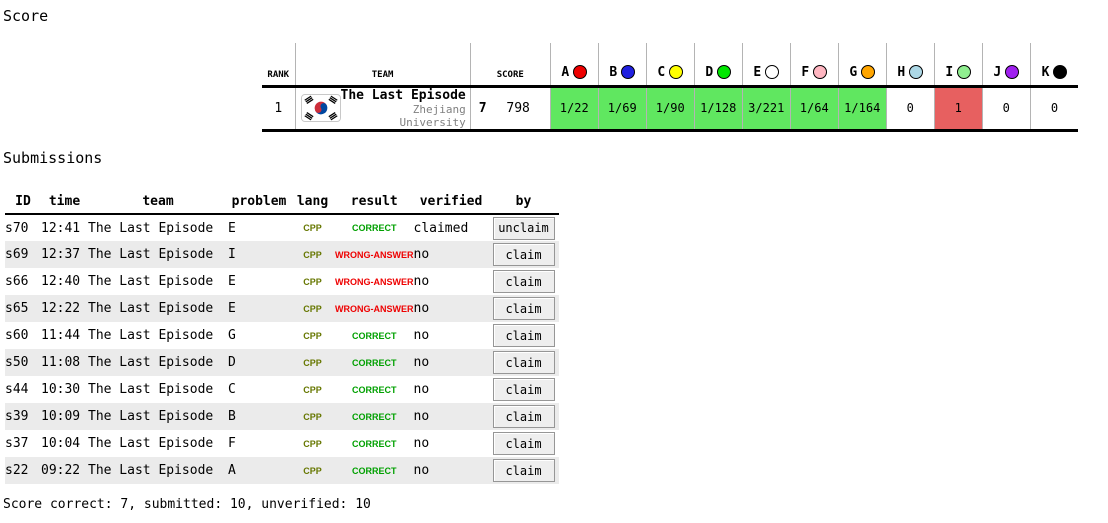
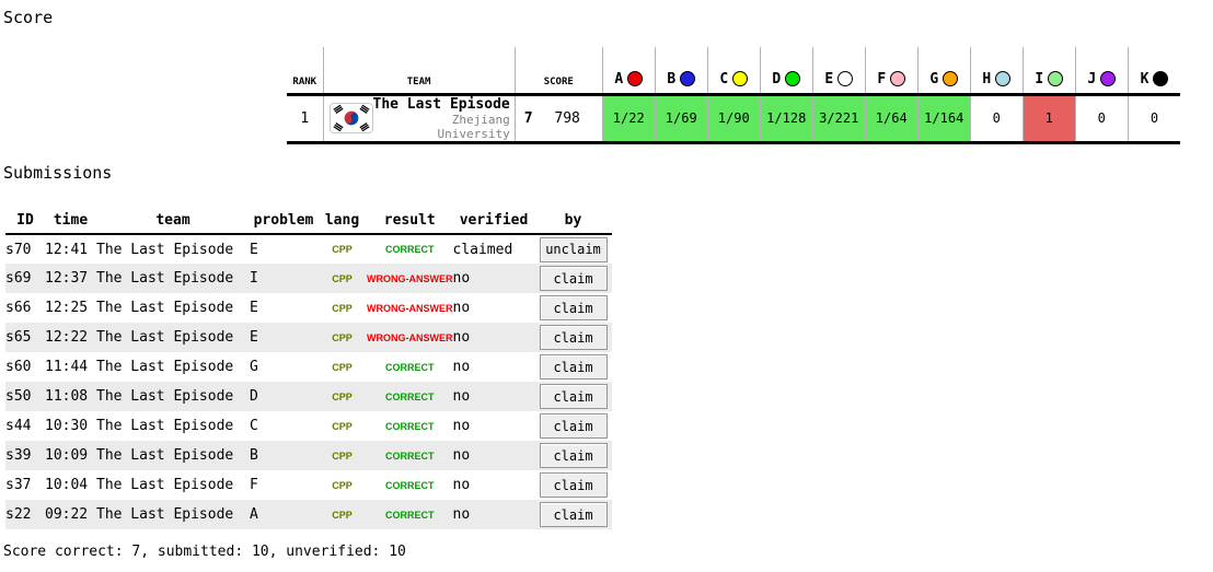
  Score
  RANK	TEAM	SCORE	A	B	C	D	E	F	G	H	I	J	K
  1	The Last Episode Zhejiang University	7 798	1/22	1/69	1/90	1/128	3/221	1/64	1/164	0	1	0	0
  Submissions
  ID	time	team	problem	lang	result	verified	by
  s70	12:41	The Last Episode	E	CPP	CORRECT	claimed	unclaim
  s69	12:37	The Last Episode	I	CPP	WRONG-ANSWER	no	claim
- s66	12:40	The Last Episode	E	CPP	WRONG-ANSWER	no	claim
+ s66	12:25	The Last Episode	E	CPP	WRONG-ANSWER	no	claim
  s65	12:22	The Last Episode	E	CPP	WRONG-ANSWER	no	claim
  s60	11:44	The Last Episode	G	CPP	CORRECT	no	claim
  s50	11:08	The Last Episode	D	CPP	CORRECT	no	claim
  s44	10:30	The Last Episode	C	CPP	CORRECT	no	claim
  s39	10:09	The Last Episode	B	CPP	CORRECT	no	claim
  s37	10:04	The Last Episode	F	CPP	CORRECT	no	claim
  s22	09:22	The Last Episode	A	CPP	CORRECT	no	claim
  Score correct: 7, submitted: 10, unverified: 10
